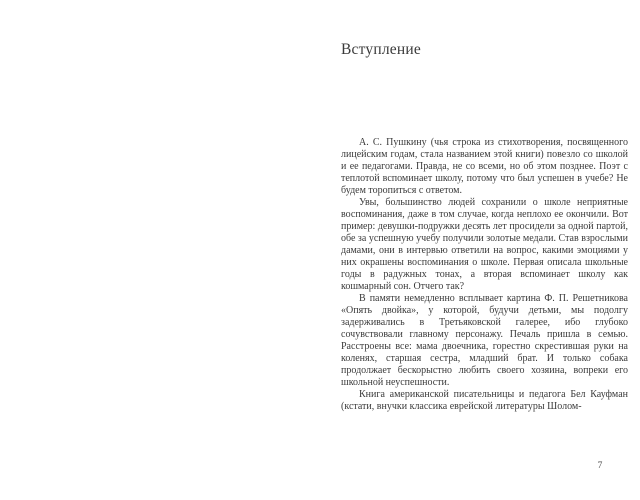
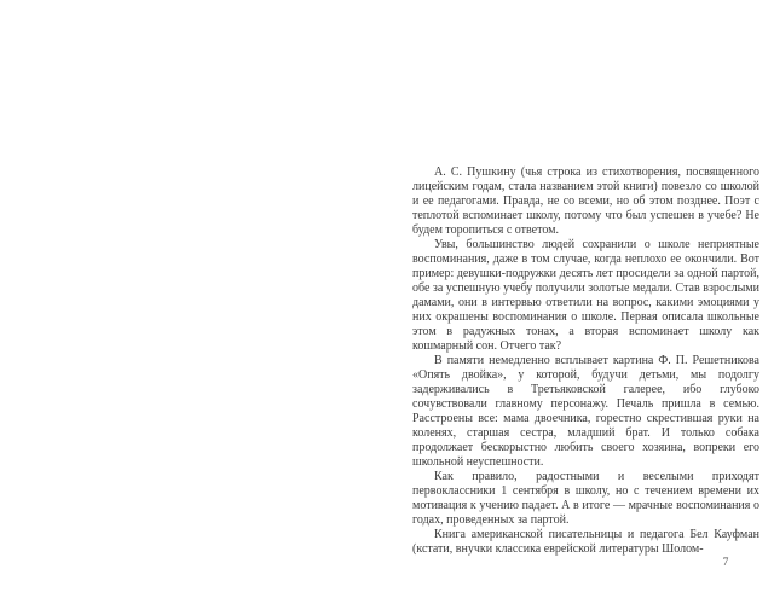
- Вступление
  А. С. Пушкину (чья строка из стихотворения, посвященного лицейским годам, стала названием этой книги) повезло со школой и ее педагогами. Правда, не со всеми, но об этом позднее. Поэт с теплотой вспоминает школу, потому что был успешен в учебе? Не будем торопиться с ответом.
- Увы, большинство людей сохранили о школе неприятные воспоминания, даже в том случае, когда неплохо ее окончили. Вот пример: девушки-подружки десять лет просидели за одной партой, обе за успешную учебу получили золотые медали. Став взрослыми дамами, они в интервью ответили на вопрос, какими эмоциями у них окрашены воспоминания о школе. Первая описала школьные годы в радужных тонах, а вторая вспоминает школу как кошмарный сон. Отчего так?
+ Увы, большинство людей сохранили о школе неприятные воспоминания, даже в том случае, когда неплохо ее окончили. Вот пример: девушки-подружки десять лет просидели за одной партой, обе за успешную учебу получили золотые медали. Став взрослыми дамами, они в интервью ответили на вопрос, какими эмоциями у них окрашены воспоминания о школе. Первая описала школьные этом в радужных тонах, а вторая вспоминает школу как кошмарный сон. Отчего так?
  В памяти немедленно всплывает картина Ф. П. Решетникова «Опять двойка», у которой, будучи детьми, мы подолгу задерживались в Третьяковской галерее, ибо глубоко сочувствовали главному персонажу. Печаль пришла в семью. Расстроены все: мама двоечника, горестно скрестившая руки на коленях, старшая сестра, младший брат. И только собака продолжает бескорыстно любить своего хозяина, вопреки его школьной неуспешности.
+ Как правило, радостными и веселыми приходят первоклассники 1 сентября в школу, но с течением времени их мотивация к учению падает. А в итоге — мрачные воспоминания о годах, проведенных за партой.
  Книга американской писательницы и педагога Бел Кауфман (кстати, внучки классика еврейской литературы Шолом-
  7
